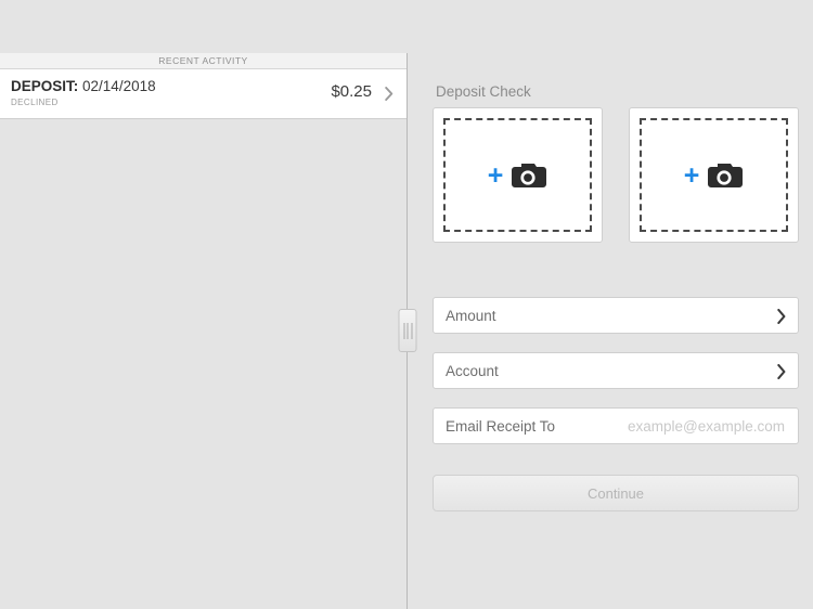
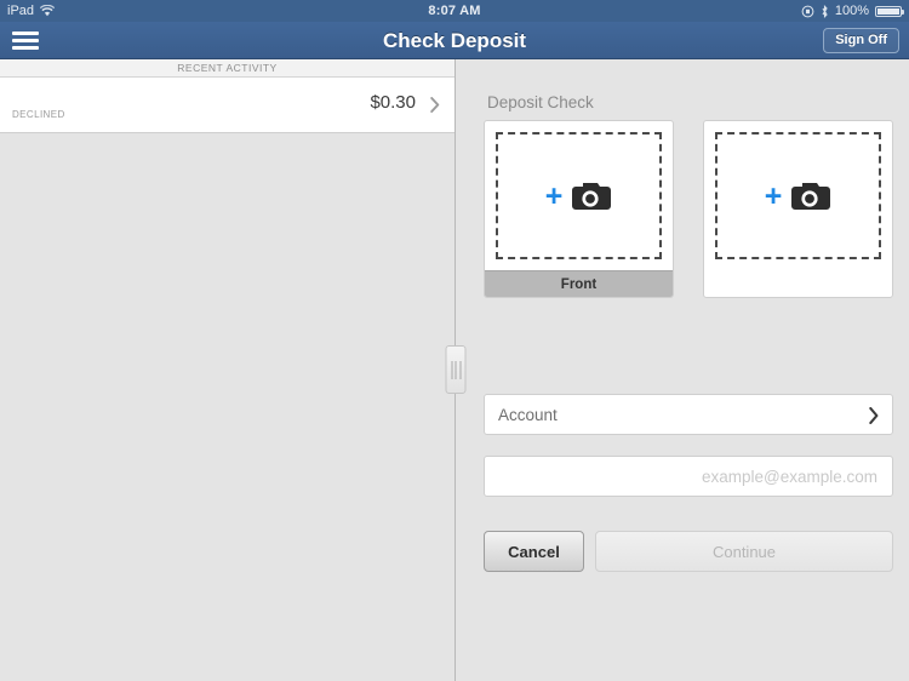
+ iPad
+ 8:07 AM
+ 100%
+ Check Deposit
+ Sign Off
  RECENT ACTIVITY
- DEPOSIT: 02/14/2018
  DECLINED
- $0.25
+ $0.30
  Deposit Check
  +
+ Front
  +
- Amount
  Account
- Email Receipt To
  example@example.com
+ Cancel
  Continue
